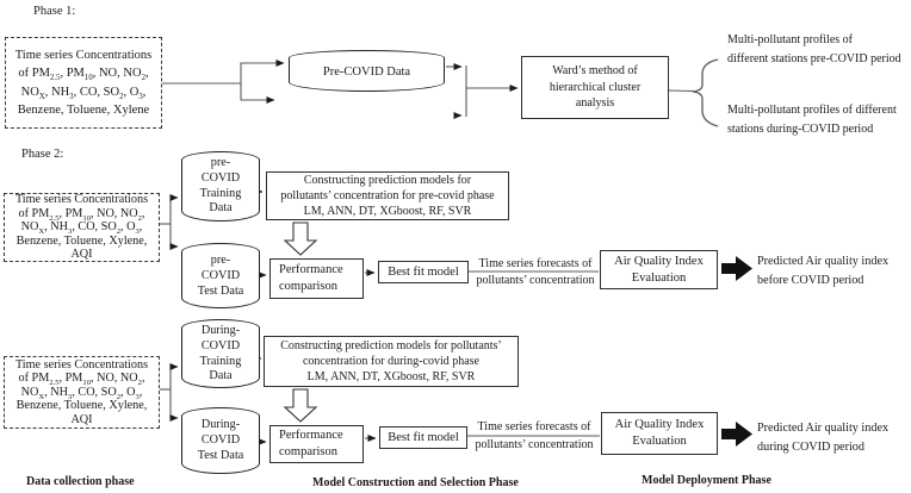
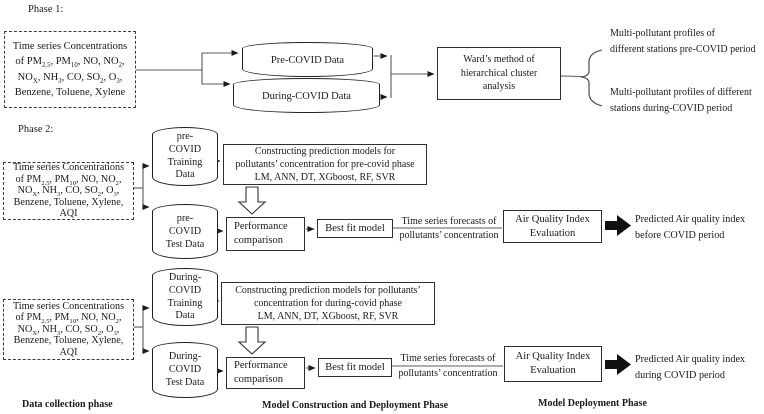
  Phase 1:
  Time series Concentrations
  of PM , PM , NO, NO ,
  NO , NH , CO, SO , O ,
  Benzene, Toluene, Xylene
  Pre-COVID Data
+ During-COVID Data
  Ward’s method of
  hierarchical cluster
  analysis
  Multi-pollutant profiles of
  different stations pre-COVID period
  Multi-pollutant profiles of different
  stations during-COVID period
  Phase 2:
  Time series Concentrations
  of PM , PM , NO, NO ,
  NO , NH , CO, SO , O ,
  Benzene, Toluene, Xylene,
  AQI
  pre-
  COVID
  Training
  Data
  pre-
  COVID
  Test Data
  Constructing prediction models for
  pollutants’ concentration for pre-covid phase
  LM, ANN, DT, XGboost, RF, SVR
  Performance
  comparison
  Best fit model
  Time series forecasts of
  pollutants’ concentration
  Air Quality Index
  Evaluation
  Predicted Air quality index
  before COVID period
  Time series Concentrations
  of PM , PM , NO, NO ,
  NO , NH , CO, SO , O ,
  Benzene, Toluene, Xylene,
  AQI
  During-
  COVID
  Training
  Data
  During-
  COVID
  Test Data
  Constructing prediction models for pollutants’
  concentration for during-covid phase
  LM, ANN, DT, XGboost, RF, SVR
  Performance
  comparison
  Best fit model
  Time series forecasts of
  pollutants’ concentration
  Air Quality Index
  Evaluation
  Predicted Air quality index
  during COVID period
  Data collection phase
- Model Construction and Selection Phase
+ Model Construction and Deployment Phase
  Model Deployment Phase
